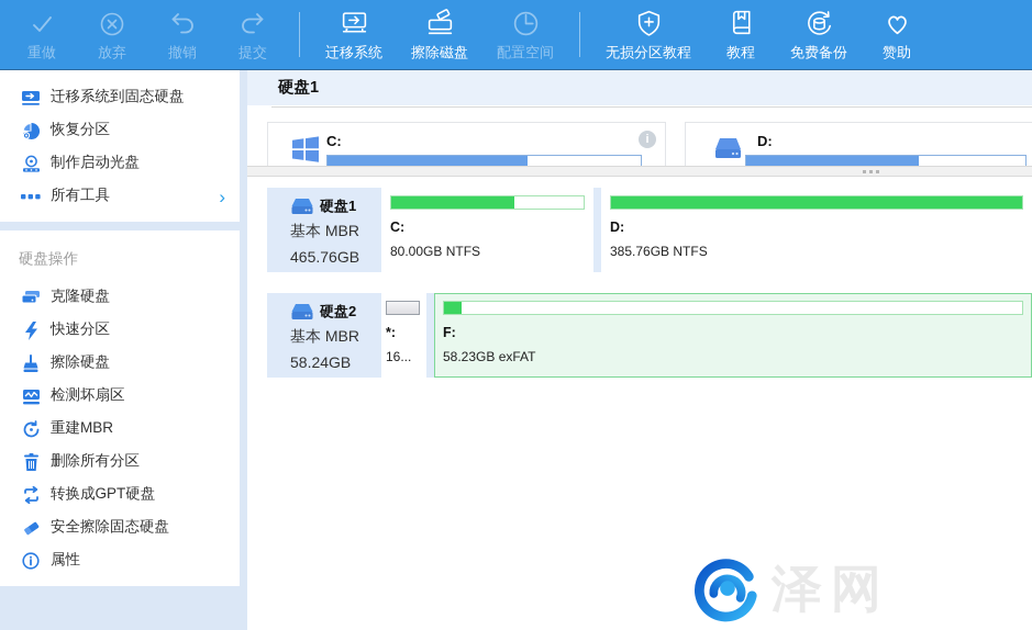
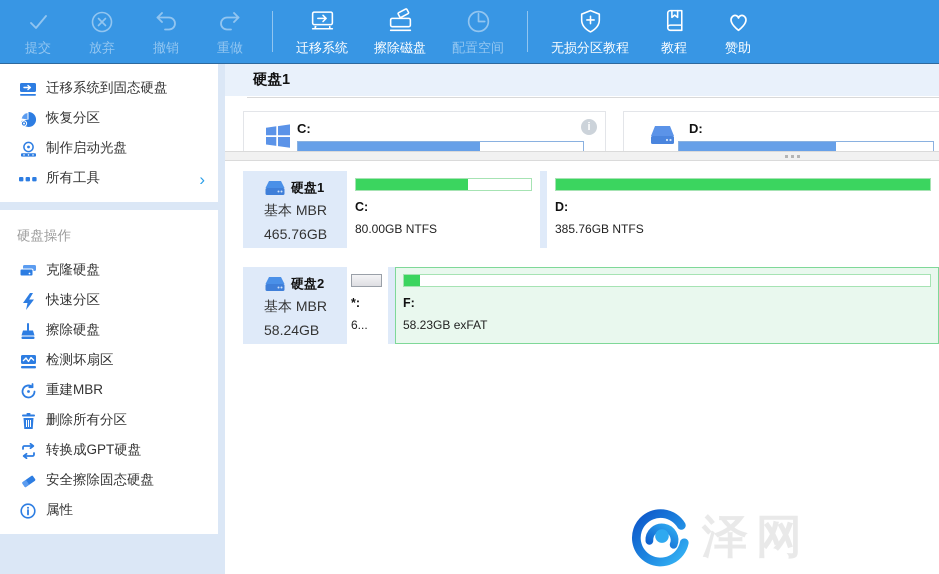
- 重做
+ 提交
  放弃
  撤销
- 提交
+ 重做
  迁移系统
  擦除磁盘
  配置空间
  无损分区教程
  教程
- 免费备份
  赞助
  迁移系统到固态硬盘
  恢复分区
  制作启动光盘
  所有工具
  ›
  硬盘操作
  克隆硬盘
  快速分区
  擦除硬盘
  检测坏扇区
  重建MBR
  删除所有分区
  转换成GPT硬盘
  安全擦除固态硬盘
  属性
  硬盘1
  C:
  i
  D:
  硬盘1
  基本 MBR
  465.76GB
  C:
  80.00GB NTFS
  D:
  385.76GB NTFS
  硬盘2
  基本 MBR
  58.24GB
  *:
- 16...
+ 6...
  F:
  58.23GB exFAT
